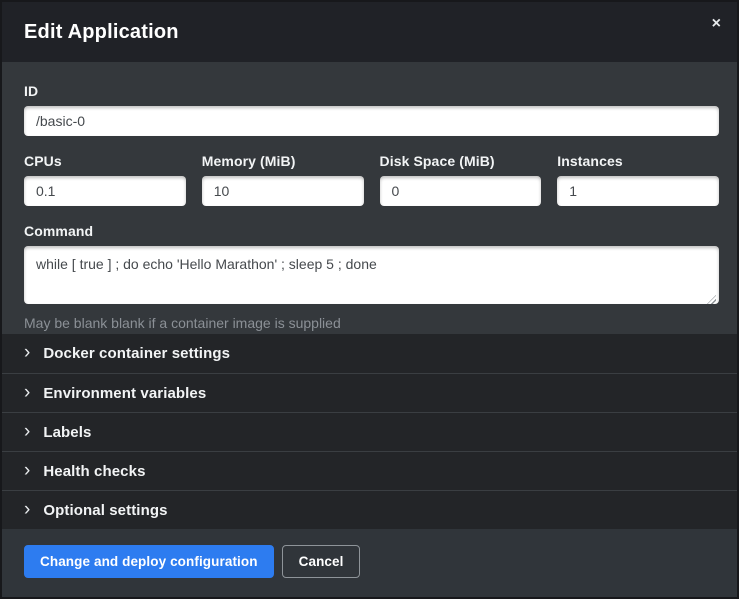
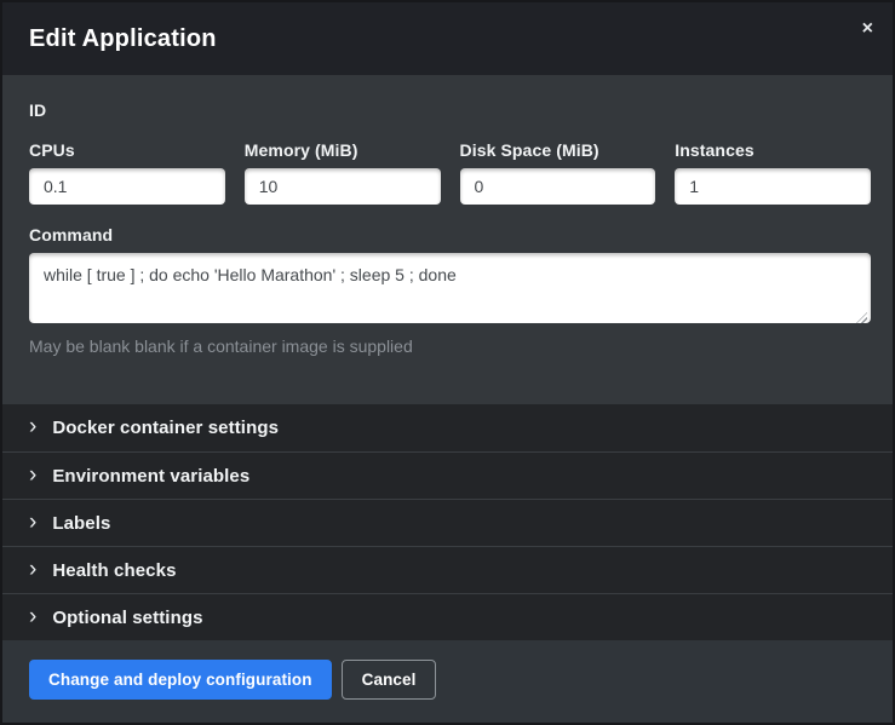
  Edit Application
  ×
  ID
- /basic-0
  CPUs
  0.1
  Memory (MiB)
  10
  Disk Space (MiB)
  0
  Instances
  1
  Command
  while [ true ] ; do echo 'Hello Marathon' ; sleep 5 ; done
  May be blank blank if a container image is supplied
  ›
  Docker container settings
  ›
  Environment variables
  ›
  Labels
  ›
  Health checks
  ›
  Optional settings
  Change and deploy configuration
  Cancel
